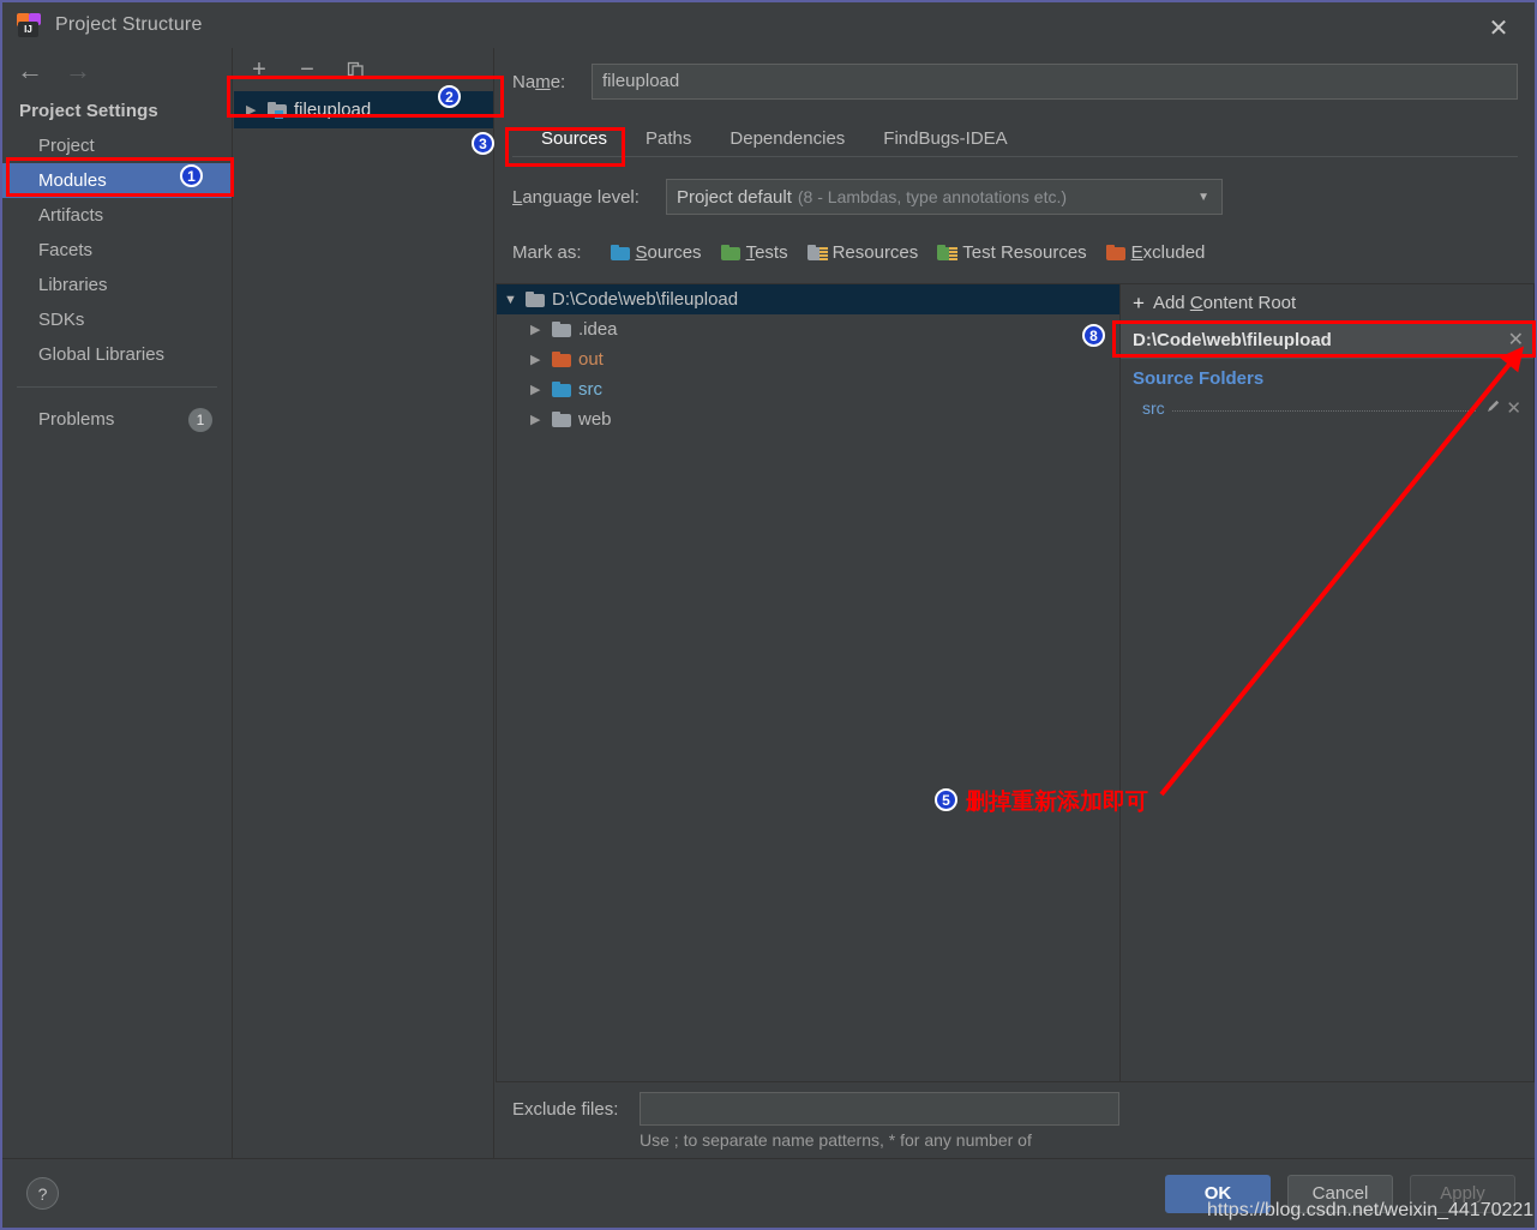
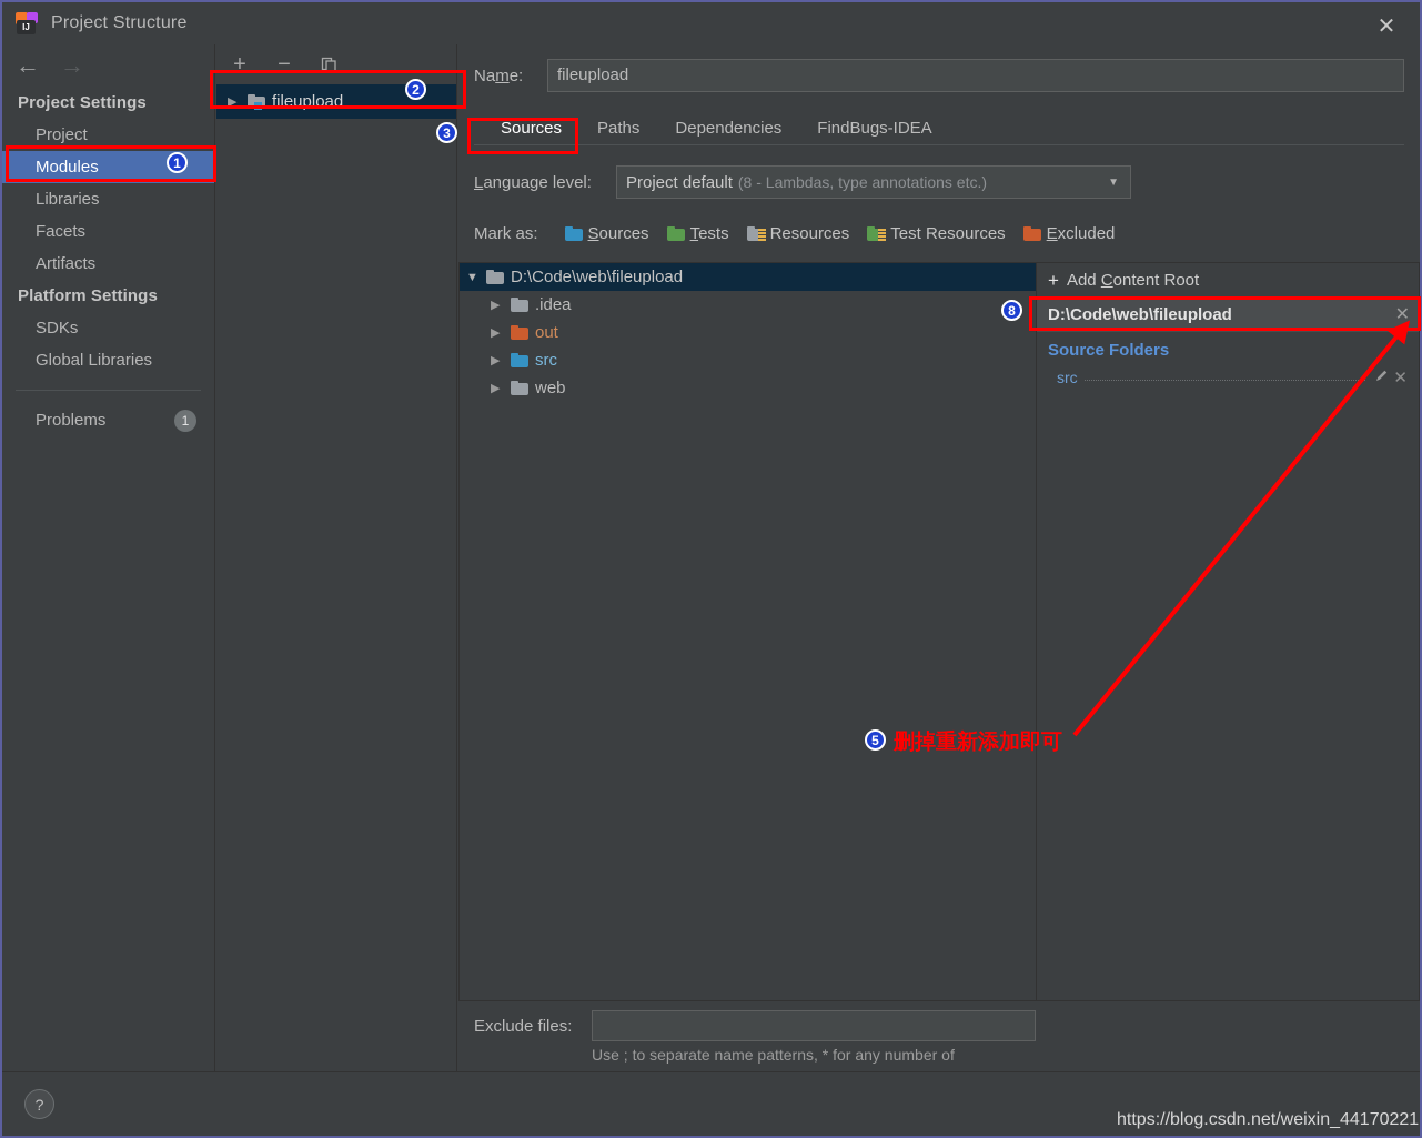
  IJ
  Project Structure
  ✕
  ←
  →
  Project Settings
  Project
  Modules
- Artifacts
+ Libraries
  Facets
- Libraries
+ Artifacts
+ Platform Settings
  SDKs
  Global Libraries
  Problems
  1
  +
  −
  ▶
  fileupload
  Name:
  fileupload
  Sources
  Paths
  Dependencies
  FindBugs-IDEA
  Language level:
  Project default
  (8 - Lambdas, type annotations etc.)
  ▼
  Mark as:
  Sources
  Tests
  Resources
  Test Resources
  Excluded
  ▼
  D:\Code\web\fileupload
  ▶
  .idea
  ▶
  out
  ▶
  src
  ▶
  web
  +
  Add Content Root
  D:\Code\web\fileupload
  ✕
  Source Folders
  src
  ✕
  Exclude files:
  Use ; to separate name patterns, * for any number of
  ?
- OK
- Cancel
- Apply
  1
  2
  3
  8
  5
  删掉重新添加即可
  https://blog.csdn.net/weixin_44170221
